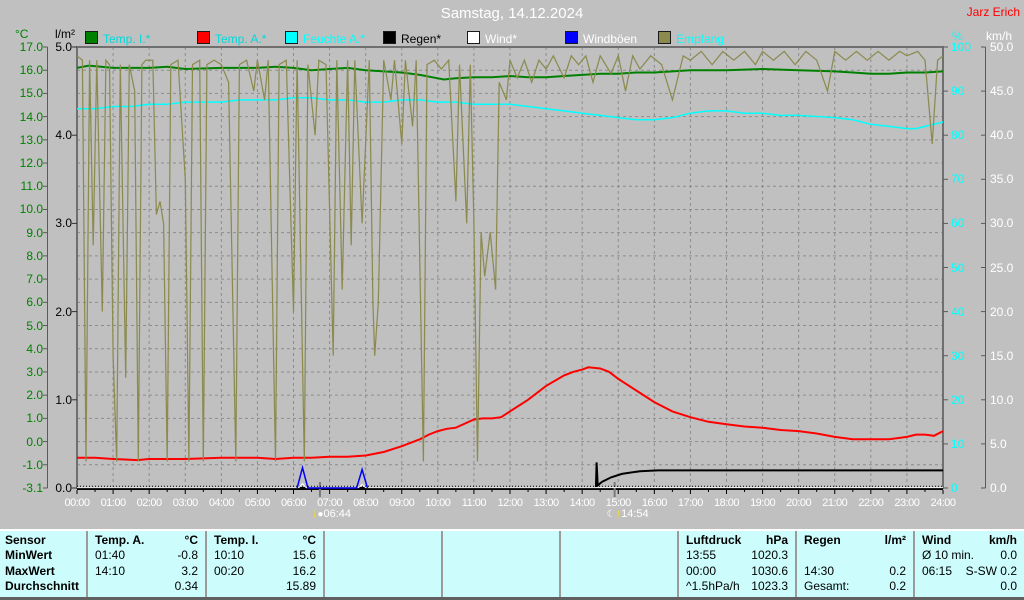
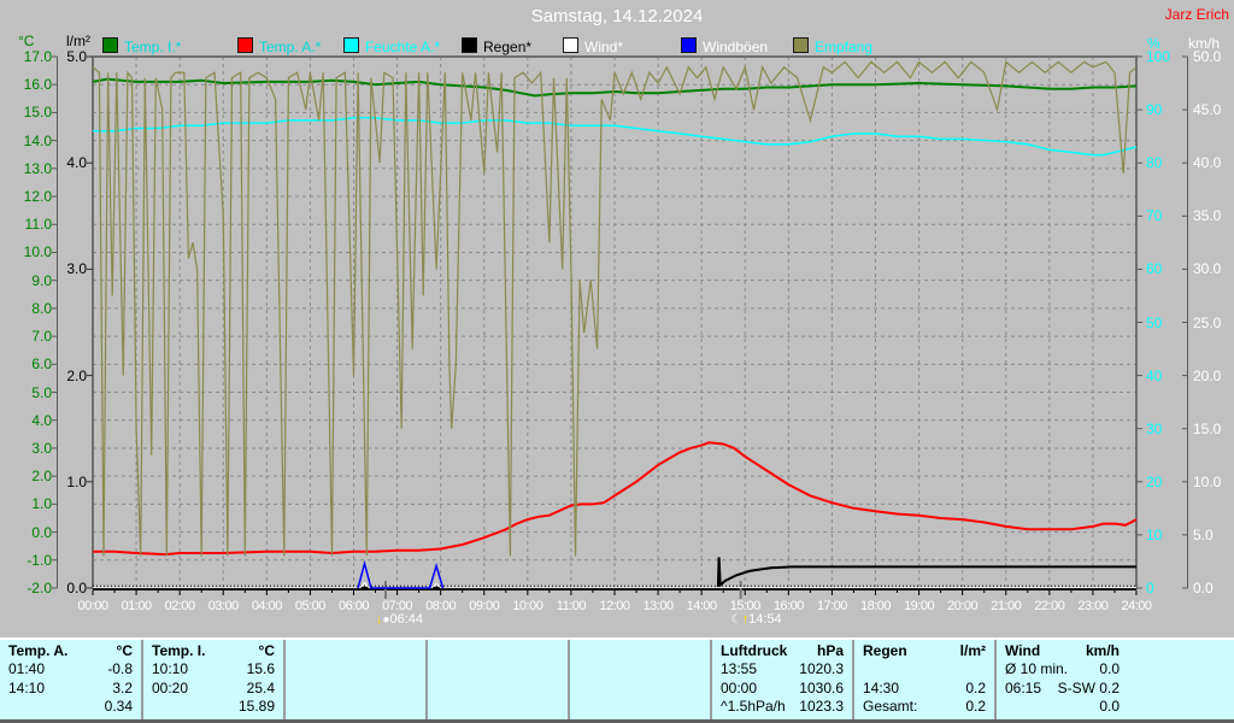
  Samstag, 14.12.2024
  Jarz Erich
  °C
  l/m²
  %
  km/h
  Temp. I.*
  Temp. A.*
  Feuchte A.*
  Regen*
  Wind*
  Windböen
  Empfang
  17.0
  16.0
  15.0
  14.0
  13.0
  12.0
  11.0
  10.0
  9.0
  8.0
  7.0
  6.0
  5.0
  4.0
  3.0
  2.0
  1.0
  0.0
  -1.0
- -3.1
+ -2.0
  5.0
  4.0
  3.0
  2.0
  1.0
  0.0
  100
  90
  80
  70
  60
  50
  40
  30
  20
  10
  0
  50.0
  45.0
  40.0
  35.0
  30.0
  25.0
  20.0
  15.0
  10.0
  5.0
  0.0
  00:00
  01:00
  02:00
  03:00
  04:00
  05:00
  06:00
  07:00
  08:00
  09:00
  10:00
  11:00
  12:00
  13:00
  14:00
  15:00
  16:00
  17:00
  18:00
  19:00
  20:00
  21:00
  22:00
  23:00
  24:00
  ↓●06:44
  ☾↑14:54
- Sensor
- MinWert
- MaxWert
- Durchschnitt
  Temp. A.
  °C
  01:40
  -0.8
  14:10
  3.2
  0.34
  Temp. I.
  °C
  10:10
  15.6
  00:20
- 16.2
+ 25.4
  15.89
  Luftdruck
  hPa
  13:55
  1020.3
  00:00
  1030.6
  ^1.5hPa/h
  1023.3
  Regen
  l/m²
  14:30
  0.2
  Gesamt:
  0.2
  Wind
  km/h
  Ø 10 min.
  0.0
  06:15
  S-SW 0.2
  0.0
